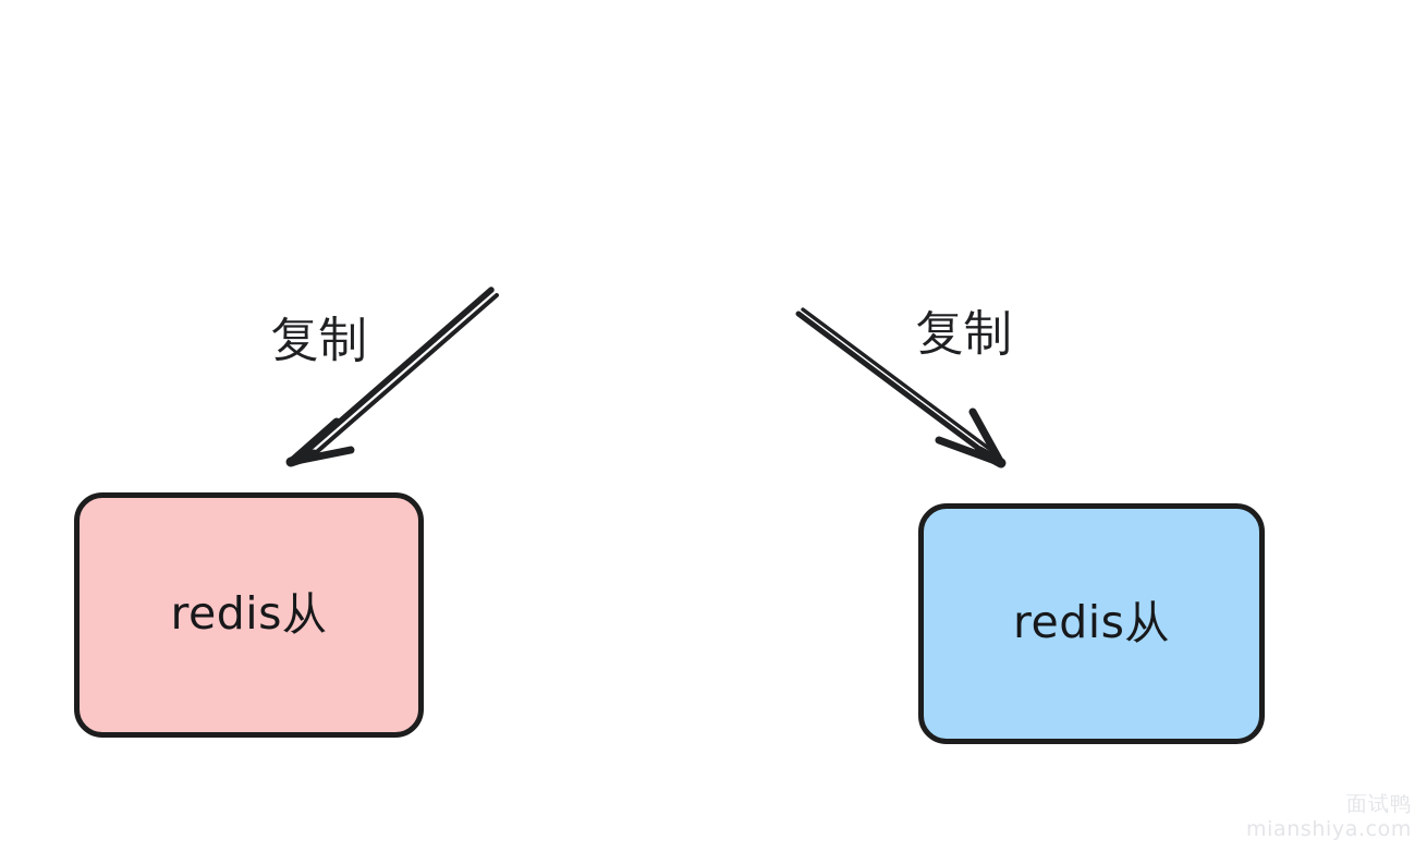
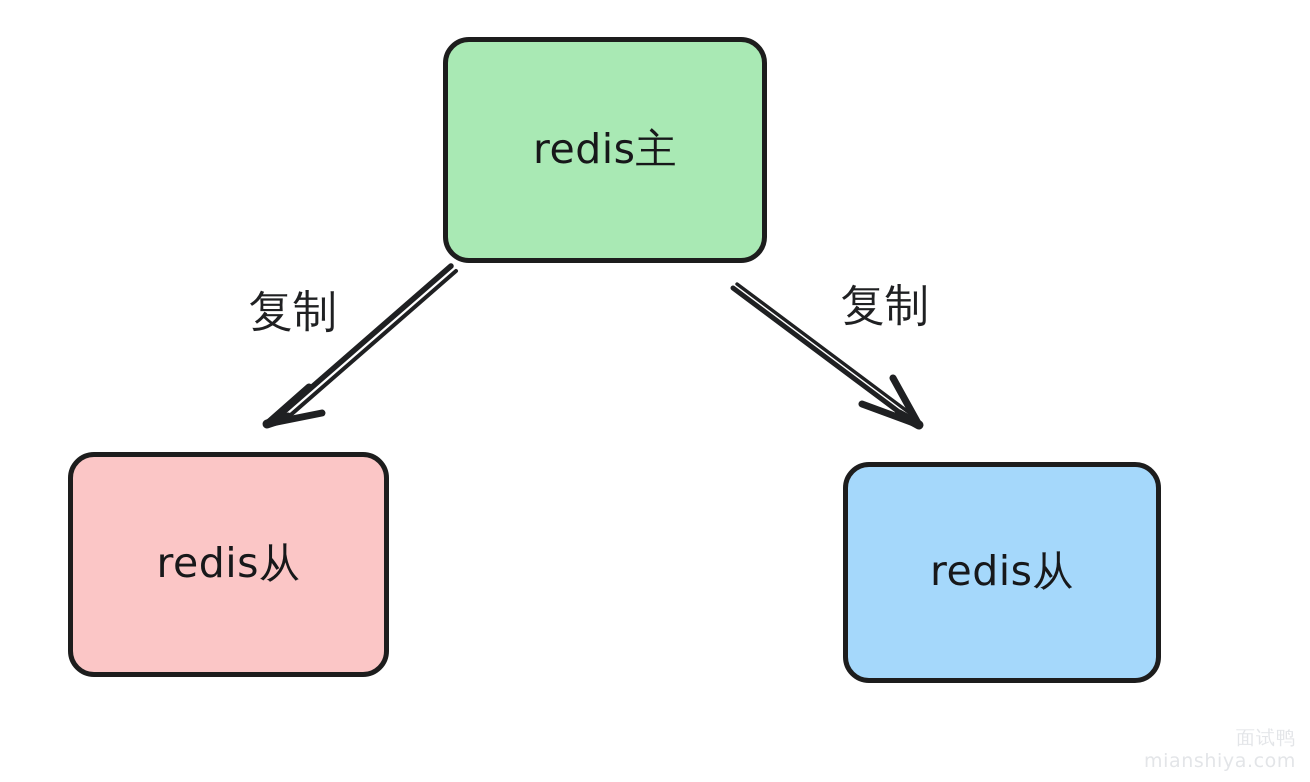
+ redis主
  redis从
  redis从
  复制
  复制
  面试鸭
  mianshiya.com
